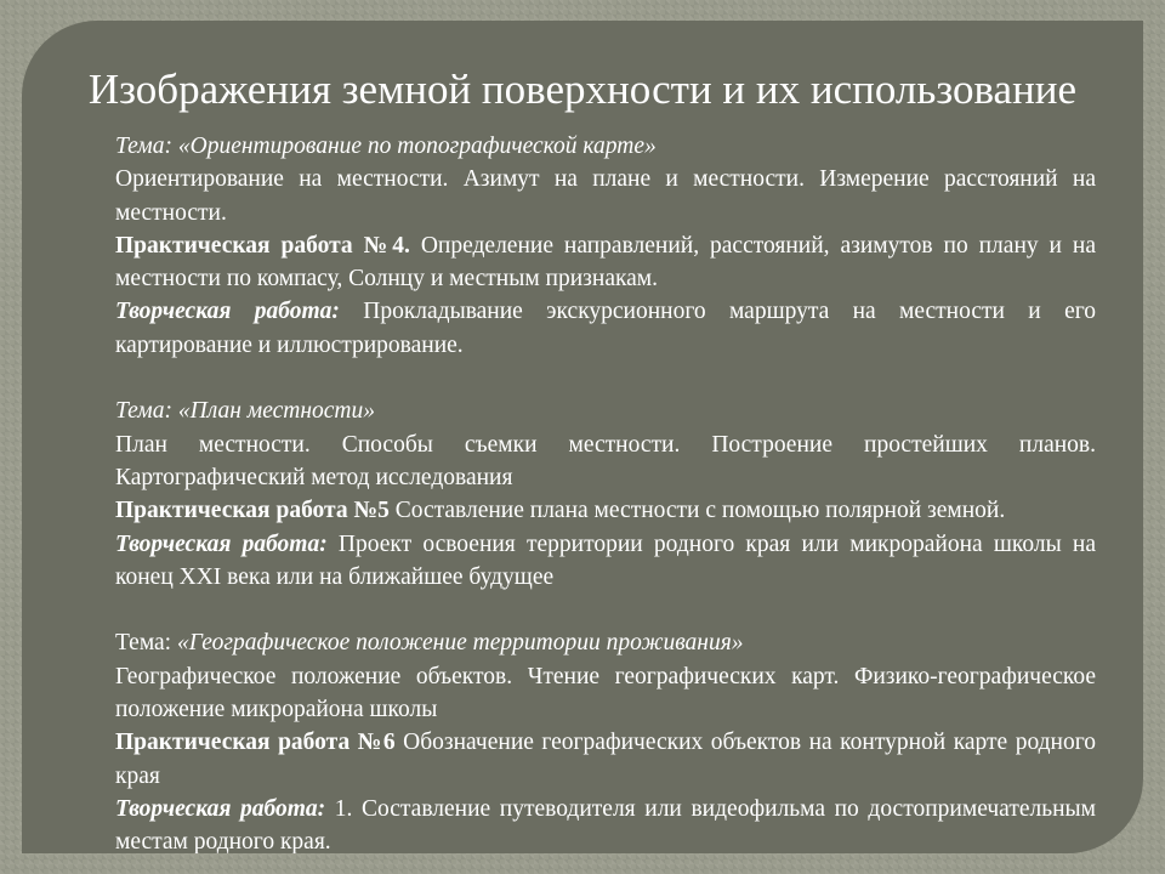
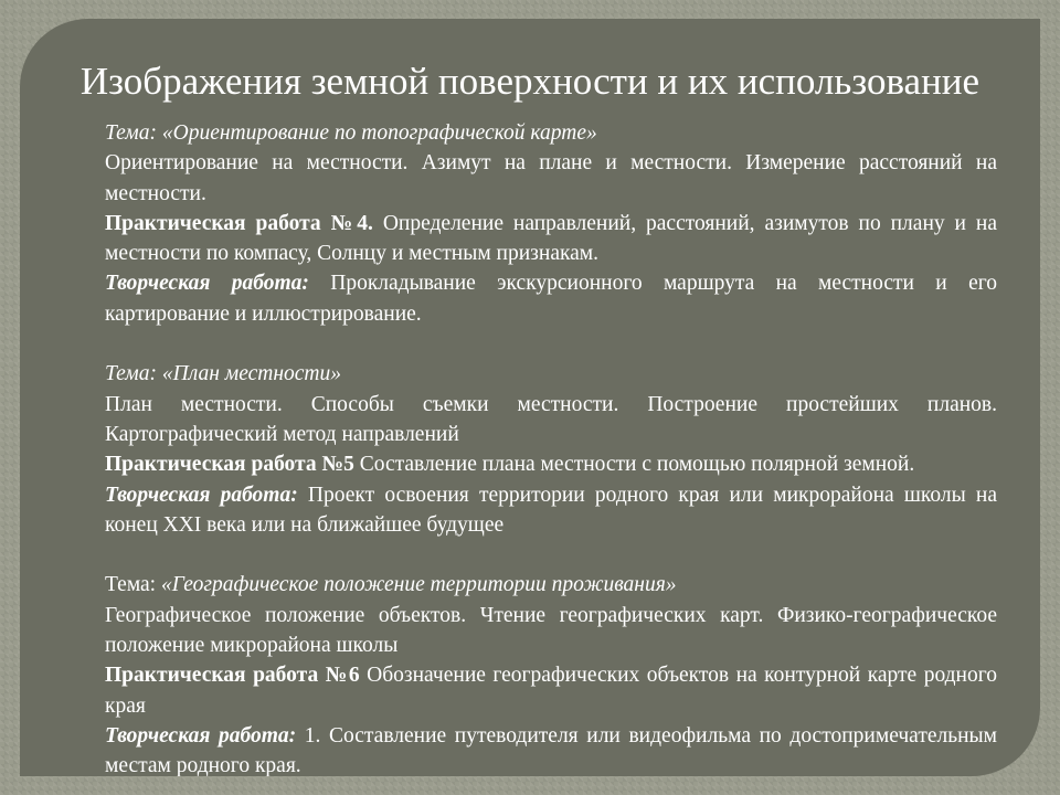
  Изображения земной поверхности и их использование
  Тема: «Ориентирование по топографической карте»
  Ориентирование на местности. Азимут на плане и местности. Измерение расстояний на местности.
  Практическая работа №4. Определение направлений, расстояний, азимутов по плану и на местности по компасу, Солнцу и местным признакам.
  Творческая работа: Прокладывание экскурсионного маршрута на местности и его картирование и иллюстрирование.
  Тема: «План местности»
- План местности. Способы съемки местности. Построение простейших планов. Картографический метод исследования
+ План местности. Способы съемки местности. Построение простейших планов. Картографический метод направлений
  Практическая работа №5 Составление плана местности с помощью полярной земной.
  Творческая работа: Проект освоения территории родного края или микрорайона школы на конец XXI века или на ближайшее будущее
  Тема: «Географическое положение территории проживания»
  Географическое положение объектов. Чтение географических карт. Физико-географическое положение микрорайона школы
  Практическая работа №6 Обозначение географических объектов на контурной карте родного края
  Творческая работа: 1. Составление путеводителя или видеофильма по достопримечательным местам родного края.
